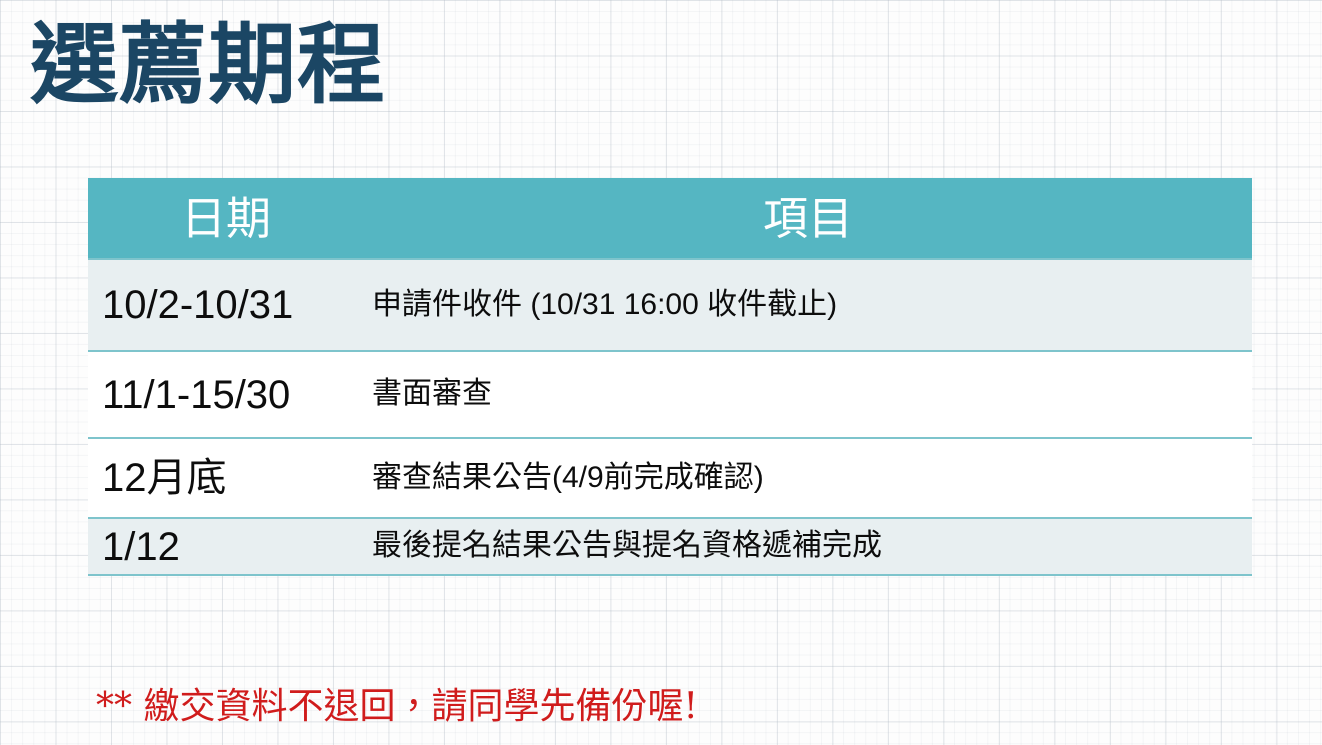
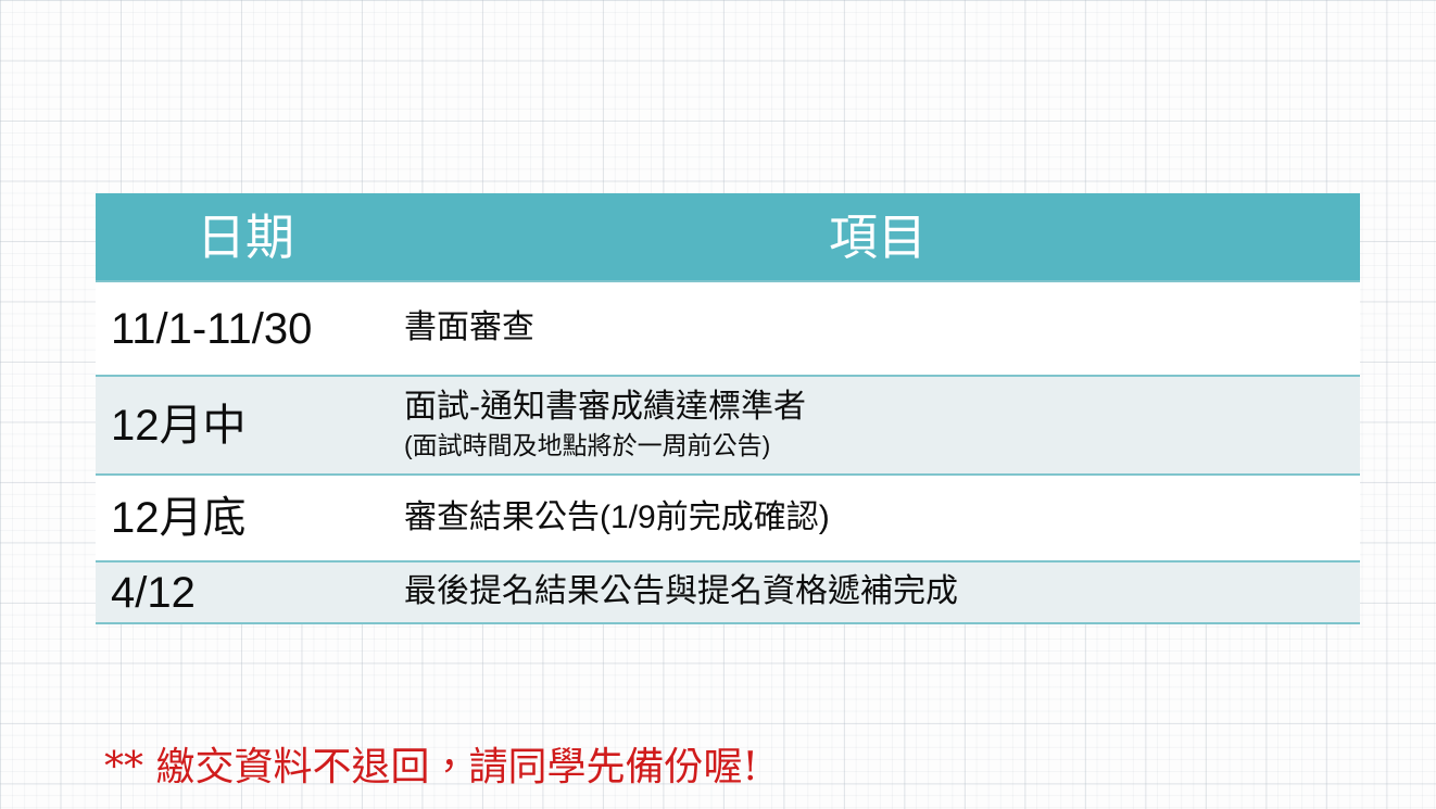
- 選薦期程
  日期	項目
- 10/2-10/31	申請件收件 (10/31 16:00 收件截止)
- 11/1-15/30	書面審查
+ 11/1-11/30	書面審查
+ 12月中	面試-通知書審成績達標準者 (面試時間及地點將於一周前公告)
- 12月底	審查結果公告(4/9前完成確認)
+ 12月底	審查結果公告(1/9前完成確認)
- 1/12	最後提名結果公告與提名資格遞補完成
+ 4/12	最後提名結果公告與提名資格遞補完成
  ** 繳交資料不退回，請同學先備份喔!
